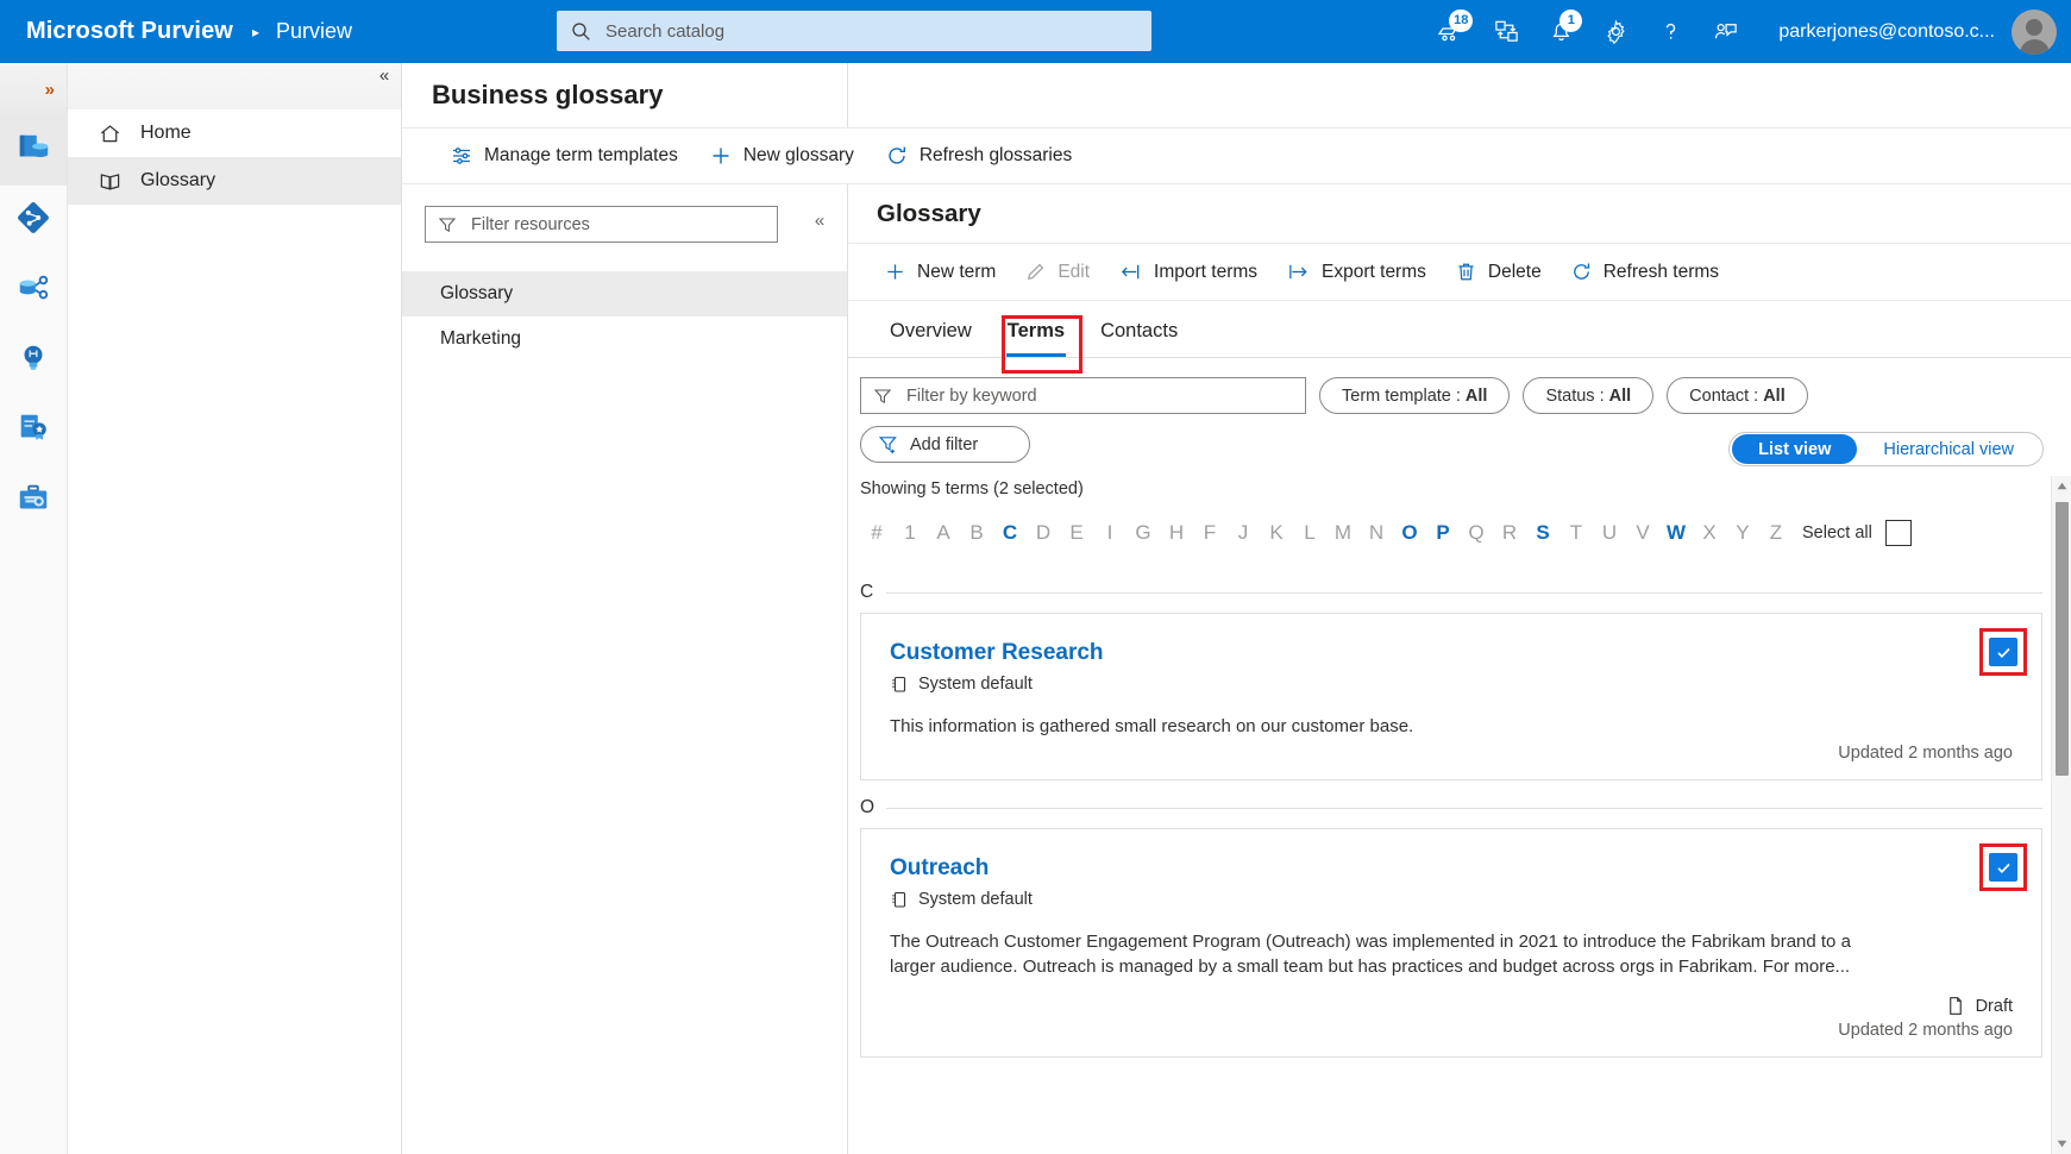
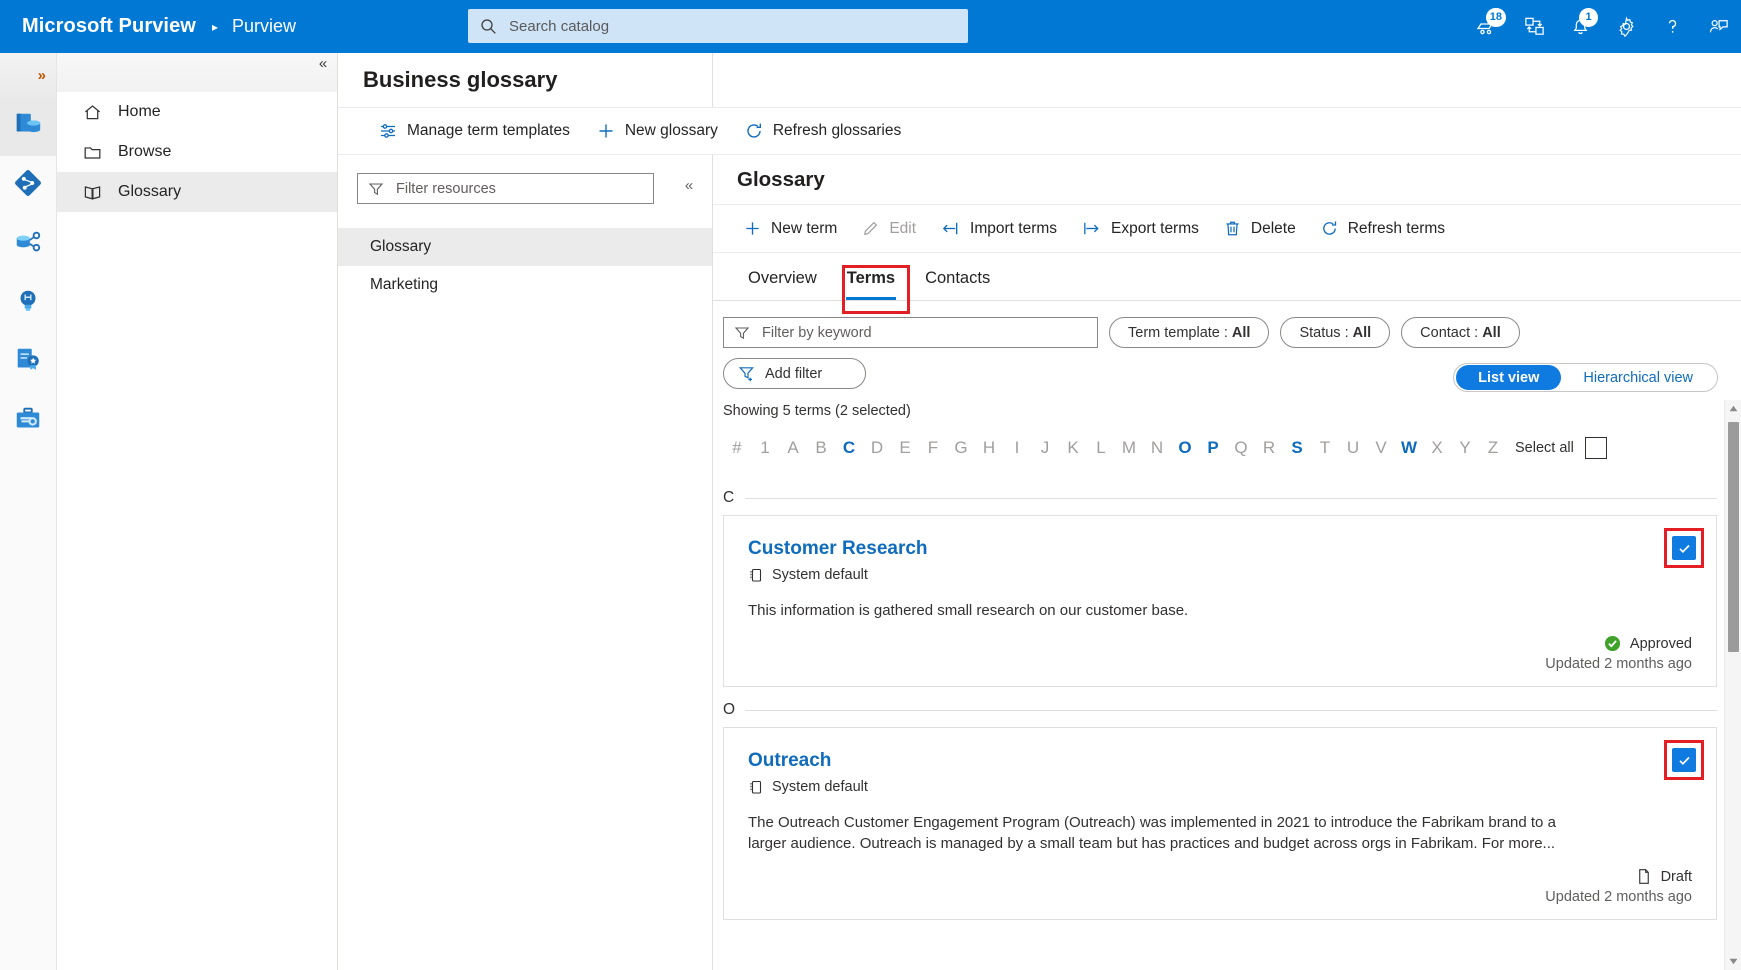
  Microsoft Purview
  ▸
  Purview
  Search catalog
  18
  1
- parkerjones@contoso.c...
  »
  Home
+ Browse
  Glossary
  «
  Business glossary
  Manage term templates
  New glossary
  Refresh glossaries
  «
  Filter resources
  Glossary
  Marketing
  Glossary
  New term
  Edit
  Import terms
  Export terms
  Delete
  Refresh terms
  Overview
  Terms
  Contacts
  Filter by keyword
  Term template :
  All
  Status :
  All
  Contact :
  All
  Add filter
  List view
  Hierarchical view
  Showing 5 terms (2 selected)
  #
  1
  A
  B
  C
  D
  E
- I
+ F
  G
  H
- F
+ I
  J
  K
  L
  M
  N
  O
  P
  Q
  R
  S
  T
  U
  V
  W
  X
  Y
  Z
  Select all
  C
  Customer Research
  System default
  This information is gathered small research on our customer base.
+ Approved
  Updated 2 months ago
  O
  Outreach
  System default
  The Outreach Customer Engagement Program (Outreach) was implemented in 2021 to introduce the Fabrikam brand to a larger audience. Outreach is managed by a small team but has practices and budget across orgs in Fabrikam. For more...
  Draft
  Updated 2 months ago
